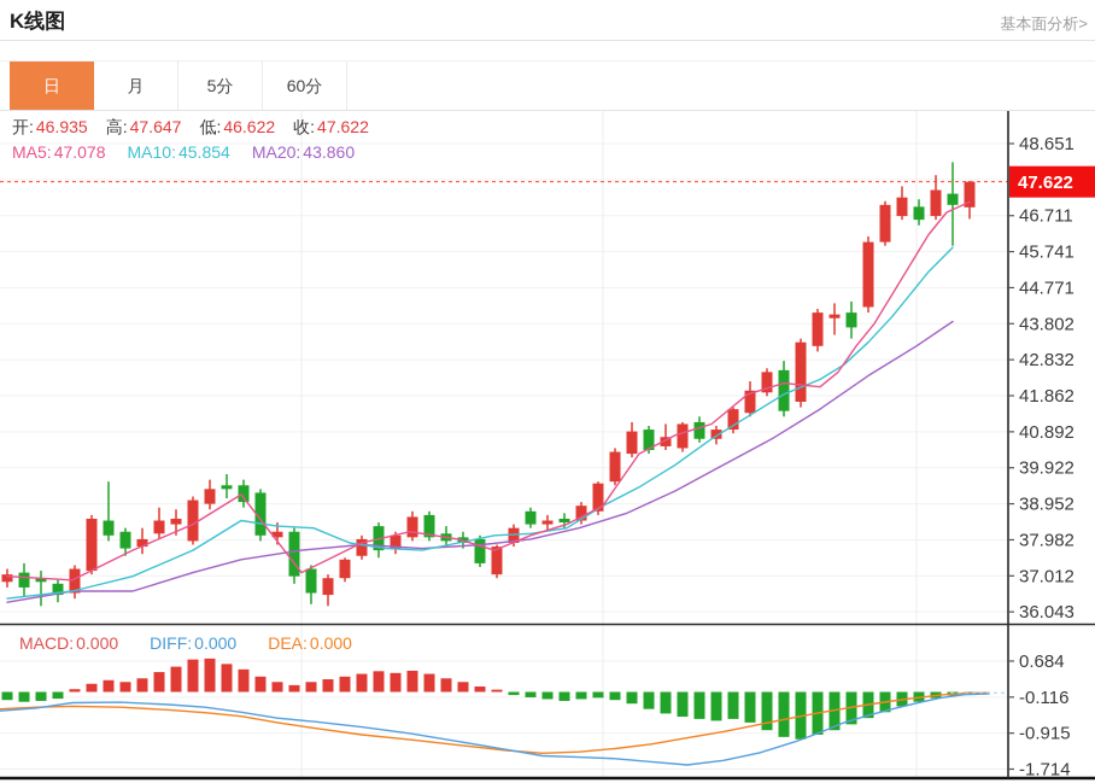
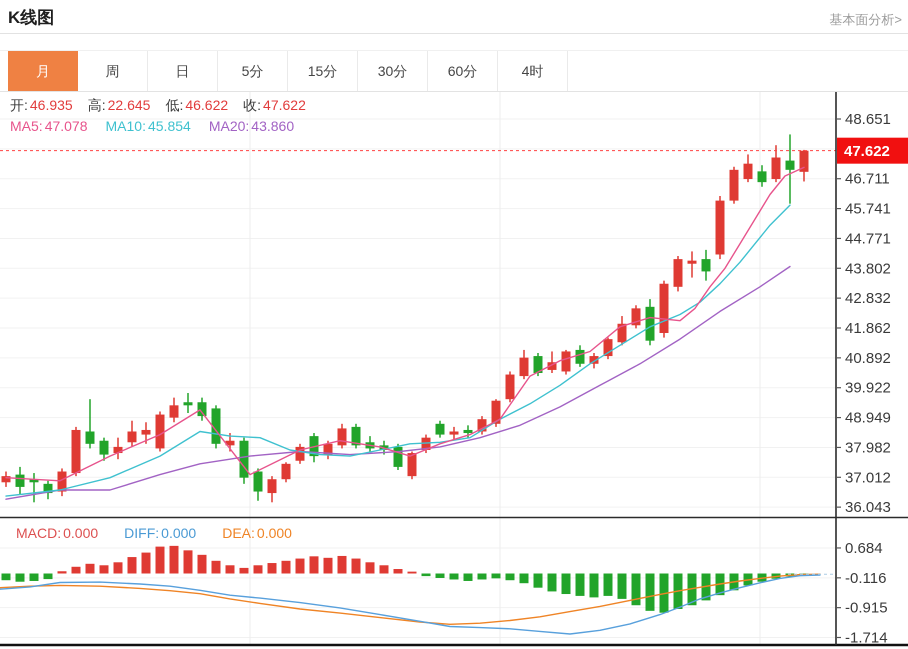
  K线图
  基本面分析>
- 日
+ 月
+ 周
- 月
+ 日
  5分
+ 15分
+ 30分
  60分
+ 4时
  开:
  46.935
  高:
- 47.647
+ 22.645
  低:
  46.622
  收:
  47.622
  MA5:
  47.078
  MA10:
  45.854
  MA20:
  43.860
  MACD:
  0.000
  DIFF:
  0.000
  DEA:
  0.000
  48.651
  46.711
  45.741
  44.771
  43.802
  42.832
  41.862
  40.892
  39.922
- 38.952
+ 48.949
  37.982
  37.012
  36.043
  0.684
  -0.116
  -0.915
  -1.714
  47.622
